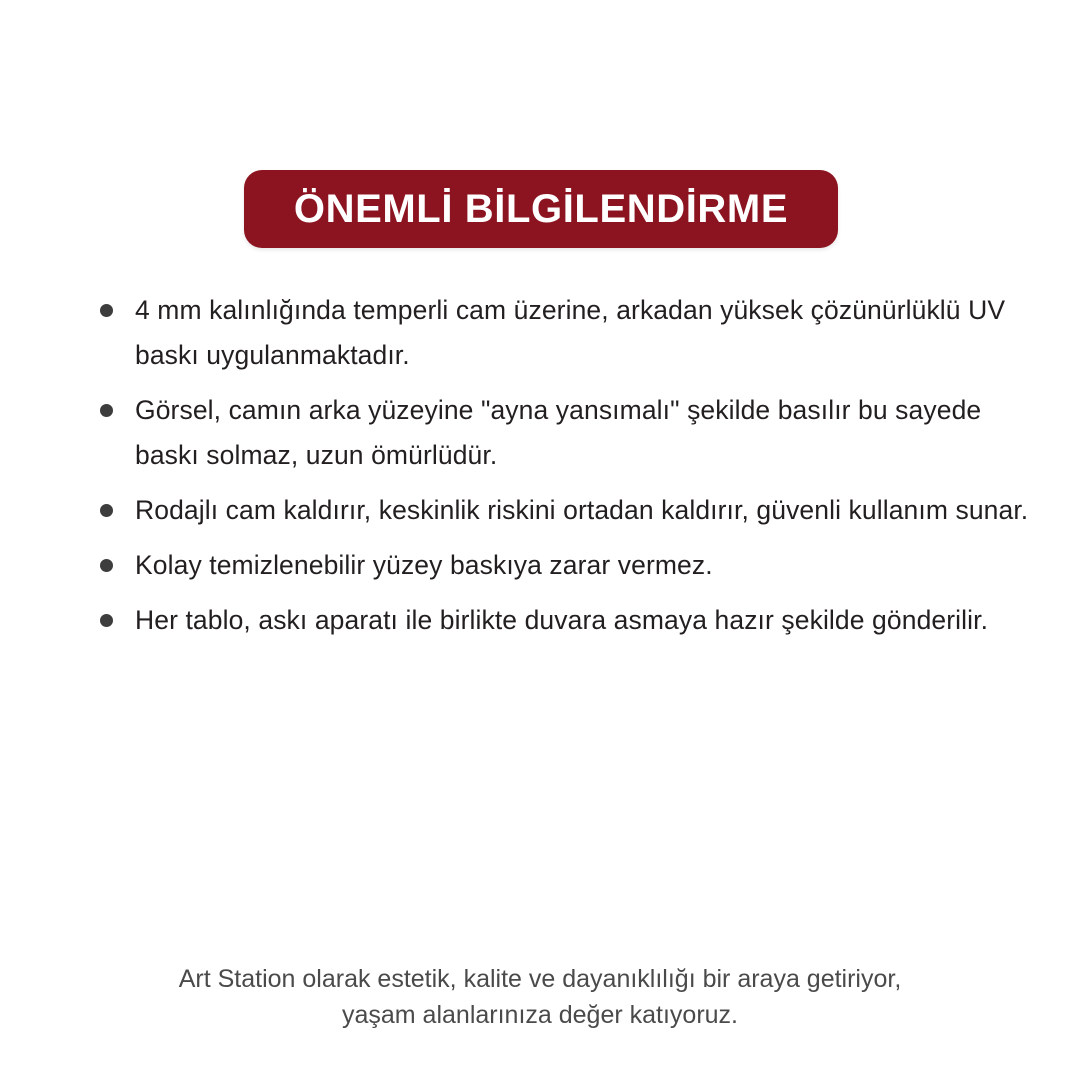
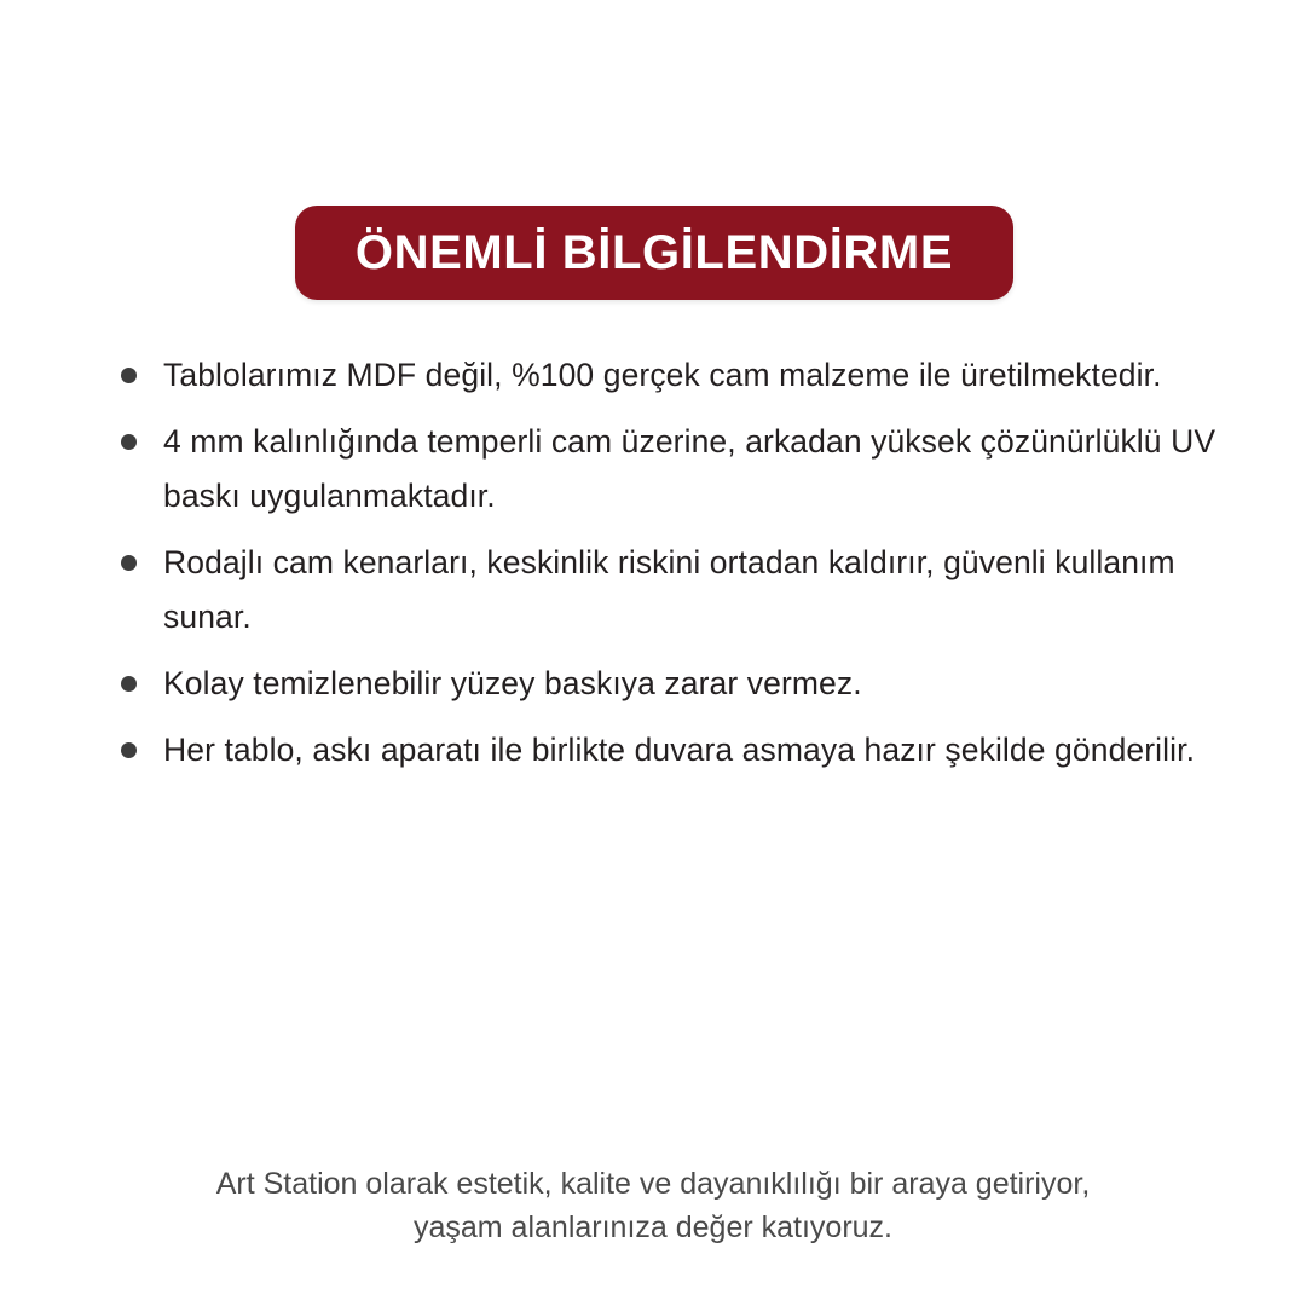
  ÖNEMLİ BİLGİLENDİRME
+ Tablolarımız MDF değil, %100 gerçek cam malzeme ile üretilmektedir.
  4 mm kalınlığında temperli cam üzerine, arkadan yüksek çözünürlüklü UV baskı uygulanmaktadır.
- Görsel, camın arka yüzeyine "ayna yansımalı" şekilde basılır bu sayede baskı solmaz, uzun ömürlüdür.
- Rodajlı cam kaldırır, keskinlik riskini ortadan kaldırır, güvenli kullanım sunar.
+ Rodajlı cam kenarları, keskinlik riskini ortadan kaldırır, güvenli kullanım sunar.
  Kolay temizlenebilir yüzey baskıya zarar vermez.
  Her tablo, askı aparatı ile birlikte duvara asmaya hazır şekilde gönderilir.
  Art Station olarak estetik, kalite ve dayanıklılığı bir araya getiriyor,
  yaşam alanlarınıza değer katıyoruz.
